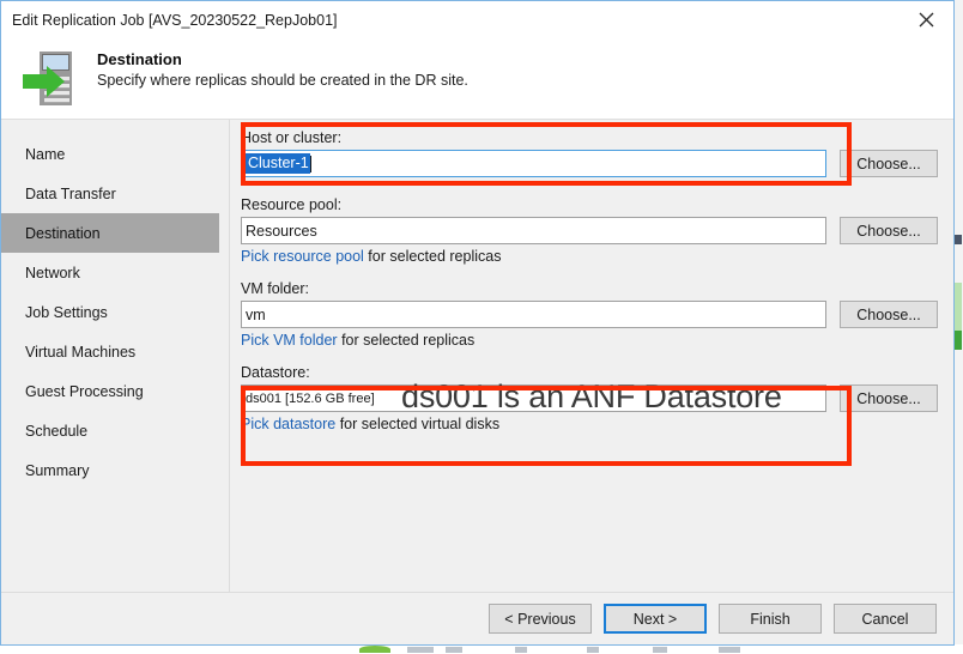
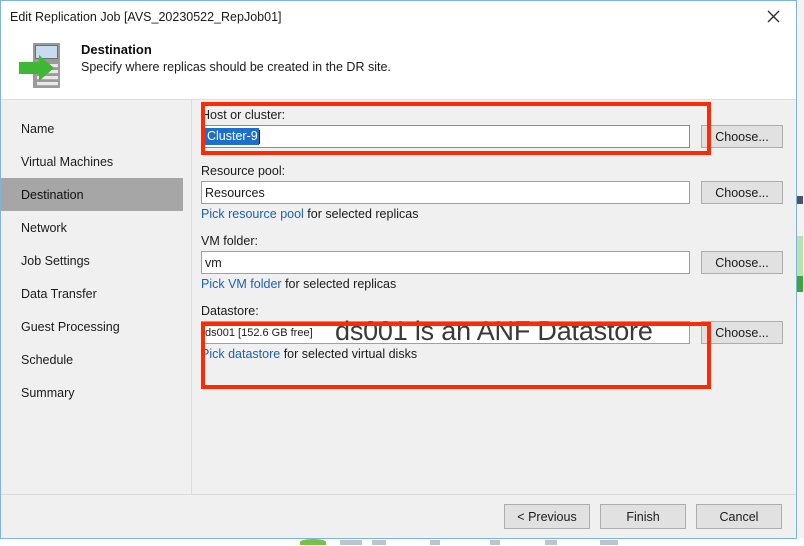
  Edit Replication Job [AVS_20230522_RepJob01]
  Destination
  Specify where replicas should be created in the DR site.
  Name
- Data Transfer
+ Virtual Machines
  Destination
  Network
  Job Settings
- Virtual Machines
+ Data Transfer
  Guest Processing
  Schedule
  Summary
  Host or cluster:
- Cluster-1
+ Cluster-9
  Choose...
  Resource pool:
  Resources
  Choose...
  Pick resource pool for selected replicas
  VM folder:
  vm
  Choose...
  Pick VM folder for selected replicas
  Datastore:
  ds001 [152.6 GB free]
  ds001 is an ANF Datastore
  Choose...
  Pick datastore for selected virtual disks
  < Previous
- Next >
  Finish
  Cancel
